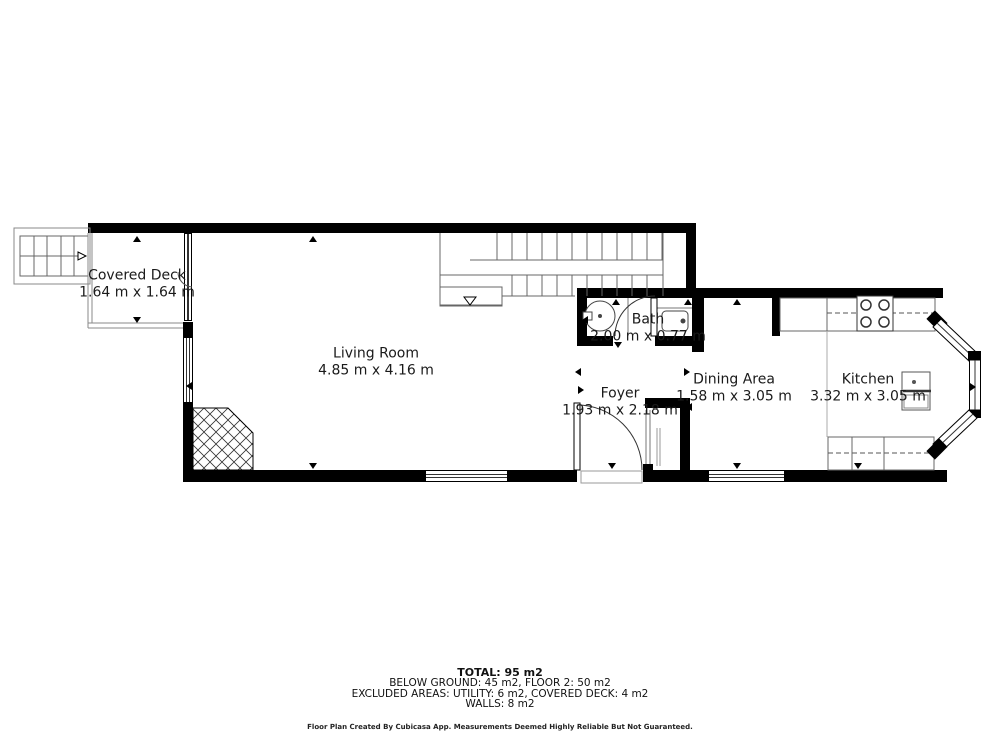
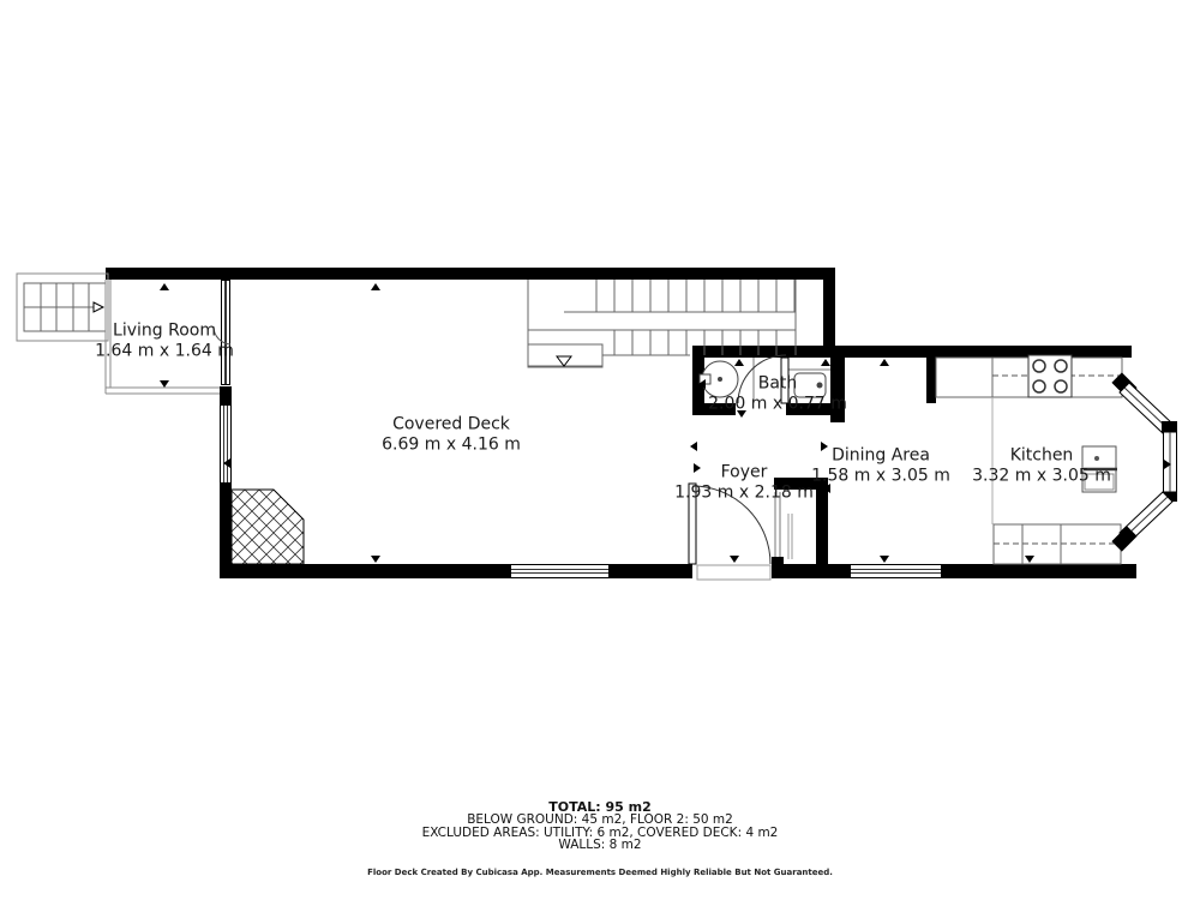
- Covered Deck
+ Living Room
  1.64 m x 1.64 m
- Living Room
+ Covered Deck
- 4.85 m x 4.16 m
+ 6.69 m x 4.16 m
  Bath
  2.00 m x 0.77 m
  Foyer
  1.93 m x 2.18 m
  Dining Area
  1.58 m x 3.05 m
  Kitchen
  3.32 m x 3.05 m
  TOTAL: 95 m2
  BELOW GROUND: 45 m2, FLOOR 2: 50 m2
  EXCLUDED AREAS: UTILITY: 6 m2, COVERED DECK: 4 m2
  WALLS: 8 m2
- Floor Plan Created By Cubicasa App. Measurements Deemed Highly Reliable But Not Guaranteed.
+ Floor Deck Created By Cubicasa App. Measurements Deemed Highly Reliable But Not Guaranteed.
